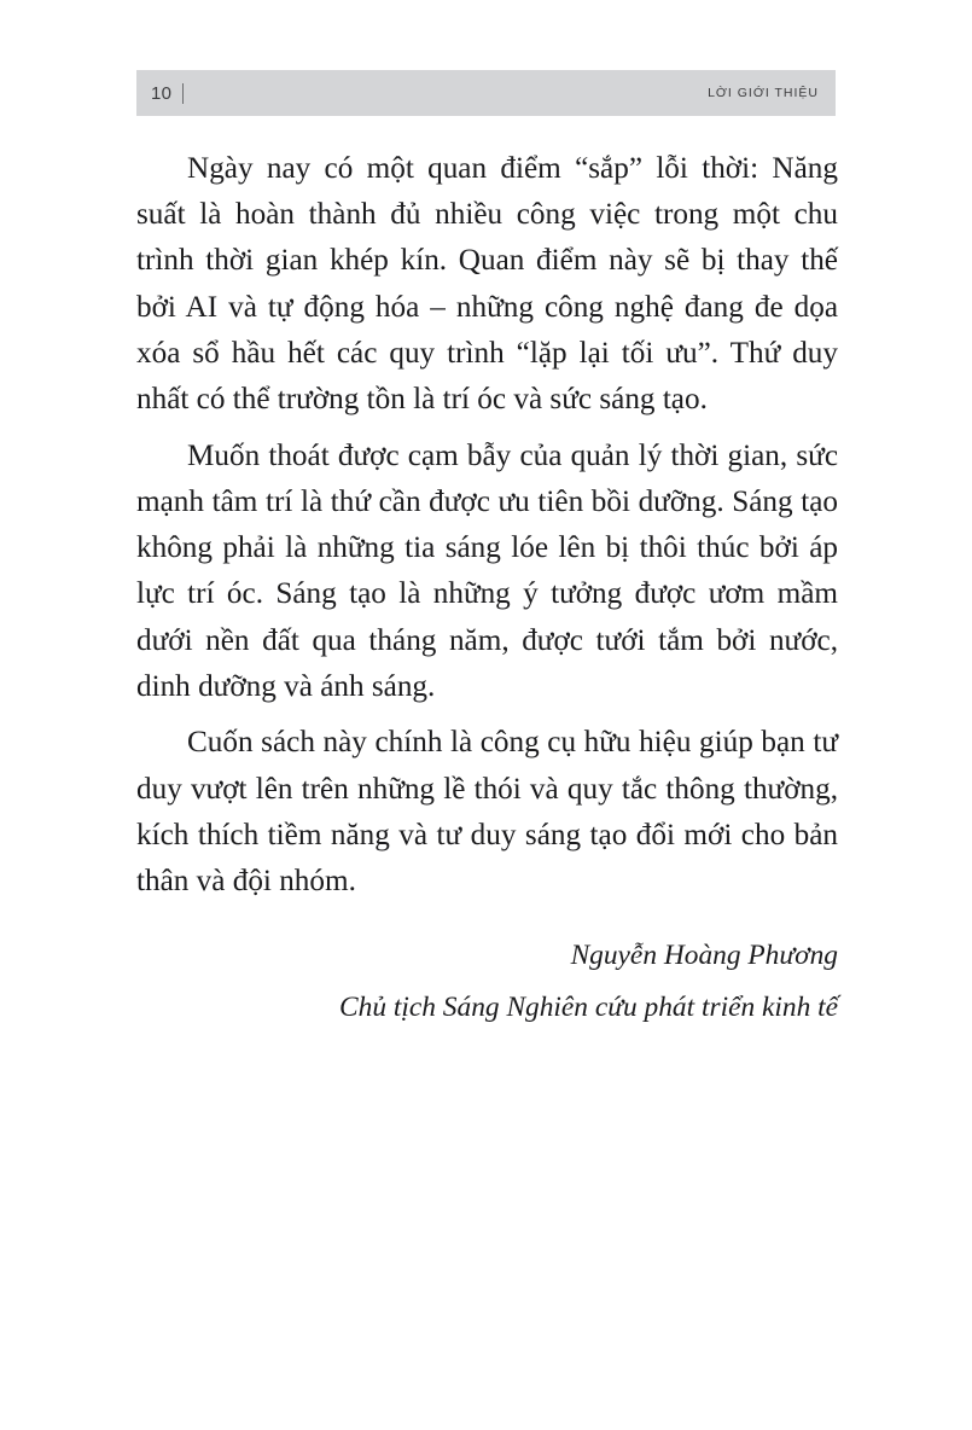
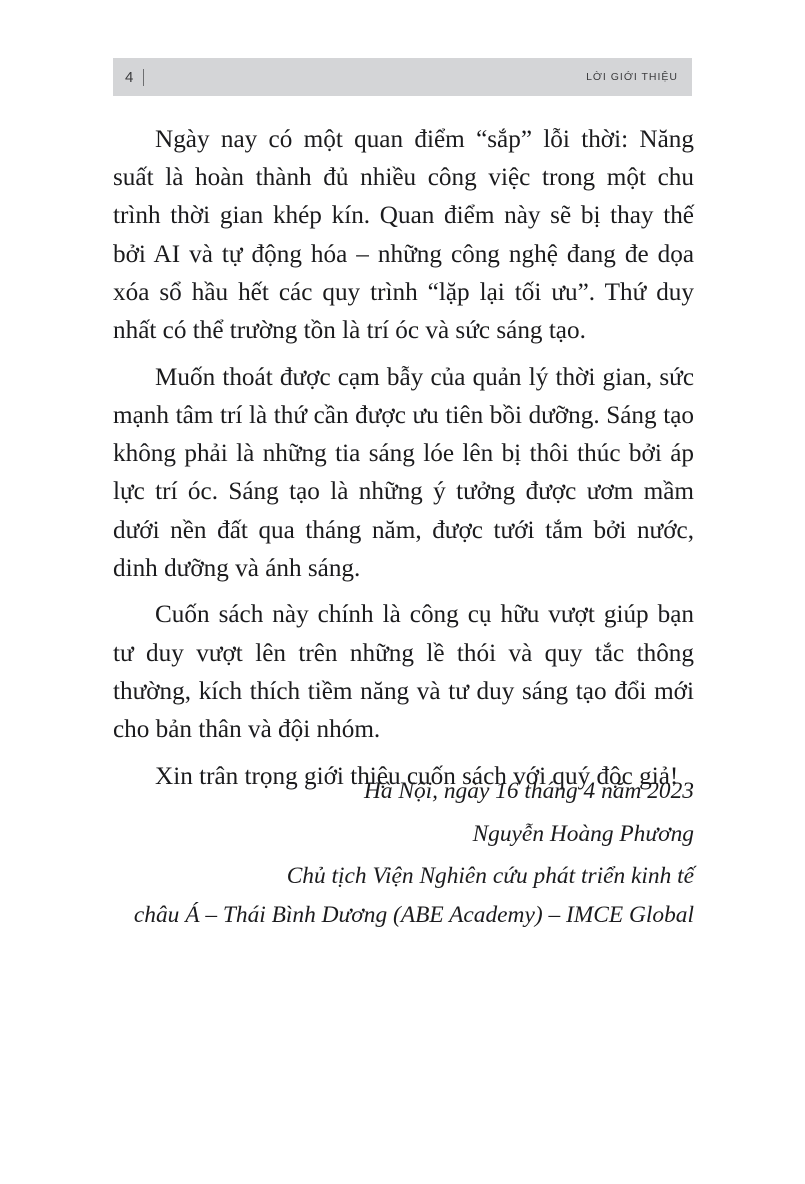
- 10
+ 4
  LỜI GIỚI THIỆU
  Ngày nay có một quan điểm “sắp” lỗi thời: Năng suất là hoàn thành đủ nhiều công việc trong một chu trình thời gian khép kín. Quan điểm này sẽ bị thay thế bởi AI và tự động hóa – những công nghệ đang đe dọa xóa sổ hầu hết các quy trình “lặp lại tối ưu”. Thứ duy nhất có thể trường tồn là trí óc và sức sáng tạo.
  Muốn thoát được cạm bẫy của quản lý thời gian, sức mạnh tâm trí là thứ cần được ưu tiên bồi dưỡng. Sáng tạo không phải là những tia sáng lóe lên bị thôi thúc bởi áp lực trí óc. Sáng tạo là những ý tưởng được ươm mầm dưới nền đất qua tháng năm, được tưới tắm bởi nước, dinh dưỡng và ánh sáng.
- Cuốn sách này chính là công cụ hữu hiệu giúp bạn tư duy vượt lên trên những lề thói và quy tắc thông thường, kích thích tiềm năng và tư duy sáng tạo đổi mới cho bản thân và đội nhóm.
+ Cuốn sách này chính là công cụ hữu vượt giúp bạn tư duy vượt lên trên những lề thói và quy tắc thông thường, kích thích tiềm năng và tư duy sáng tạo đổi mới cho bản thân và đội nhóm.
+ Xin trân trọng giới thiệu cuốn sách với quý độc giả!
+ Hà Nội, ngày 16 tháng 4 năm 2023
  Nguyễn Hoàng Phương
- Chủ tịch Sáng Nghiên cứu phát triển kinh tế
+ Chủ tịch Viện Nghiên cứu phát triển kinh tế
+ châu Á – Thái Bình Dương (ABE Academy) – IMCE Global
